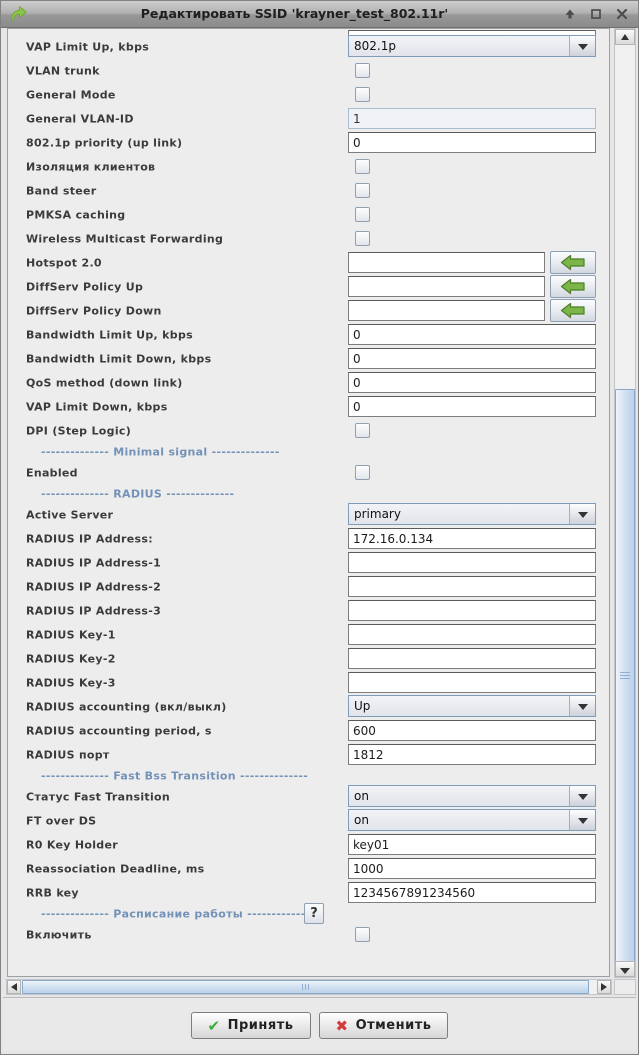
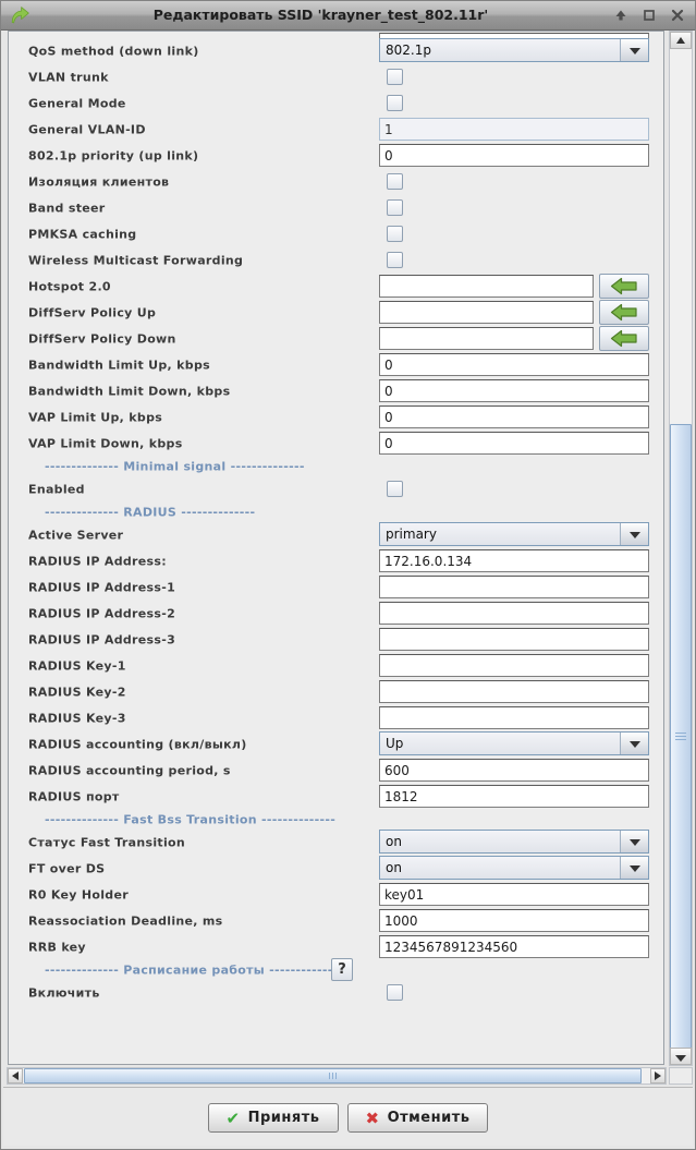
  Редактировать SSID 'krayner_test_802.11r'
- VAP Limit Up, kbps
+ QoS method (down link)
  802.1p
  VLAN trunk
  General Mode
  General VLAN-ID
  1
  802.1p priority (up link)
  0
  Изоляция клиентов
  Band steer
  PMKSA caching
  Wireless Multicast Forwarding
  Hotspot 2.0
  DiffServ Policy Up
  DiffServ Policy Down
  Bandwidth Limit Up, kbps
  0
  Bandwidth Limit Down, kbps
  0
- QoS method (down link)
+ VAP Limit Up, kbps
  0
  VAP Limit Down, kbps
  0
- DPI (Step Logic)
  -------------- Minimal signal --------------
  Enabled
  -------------- RADIUS --------------
  Active Server
  primary
  RADIUS IP Address:
  172.16.0.134
  RADIUS IP Address-1
  RADIUS IP Address-2
  RADIUS IP Address-3
  RADIUS Key-1
  RADIUS Key-2
  RADIUS Key-3
  RADIUS accounting (вкл/выкл)
  Up
  RADIUS accounting period, s
  600
  RADIUS порт
  1812
  -------------- Fast Bss Transition --------------
  Статус Fast Transition
  on
  FT over DS
  on
  R0 Key Holder
  key01
  Reassociation Deadline, ms
  1000
  RRB key
  1234567891234560
  -------------- Расписание работы -----------
  ?
  Включить
  ✔
  Принять
  ✖
  Отменить
